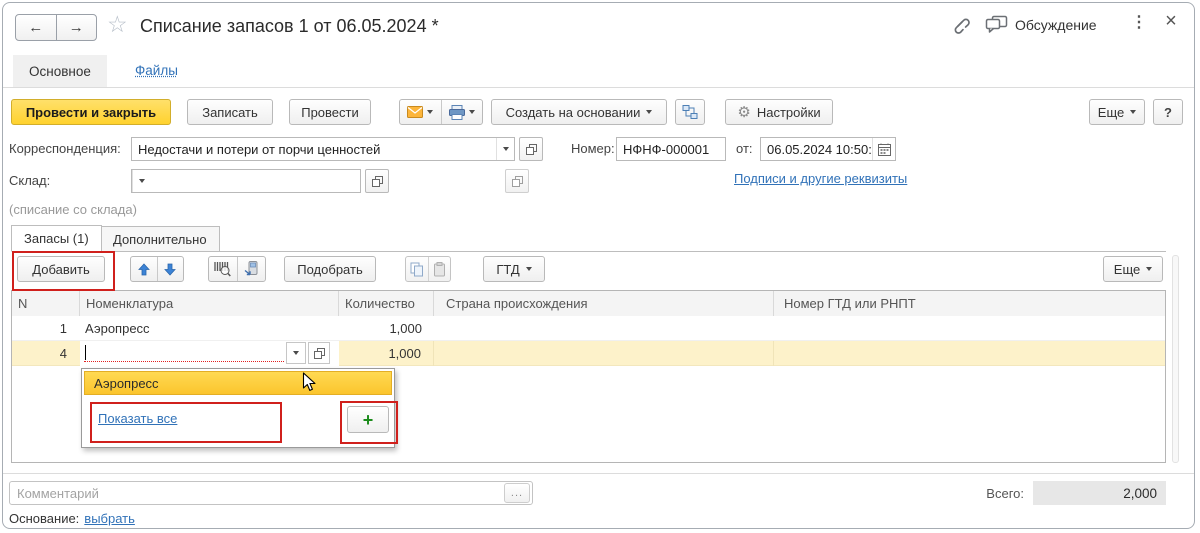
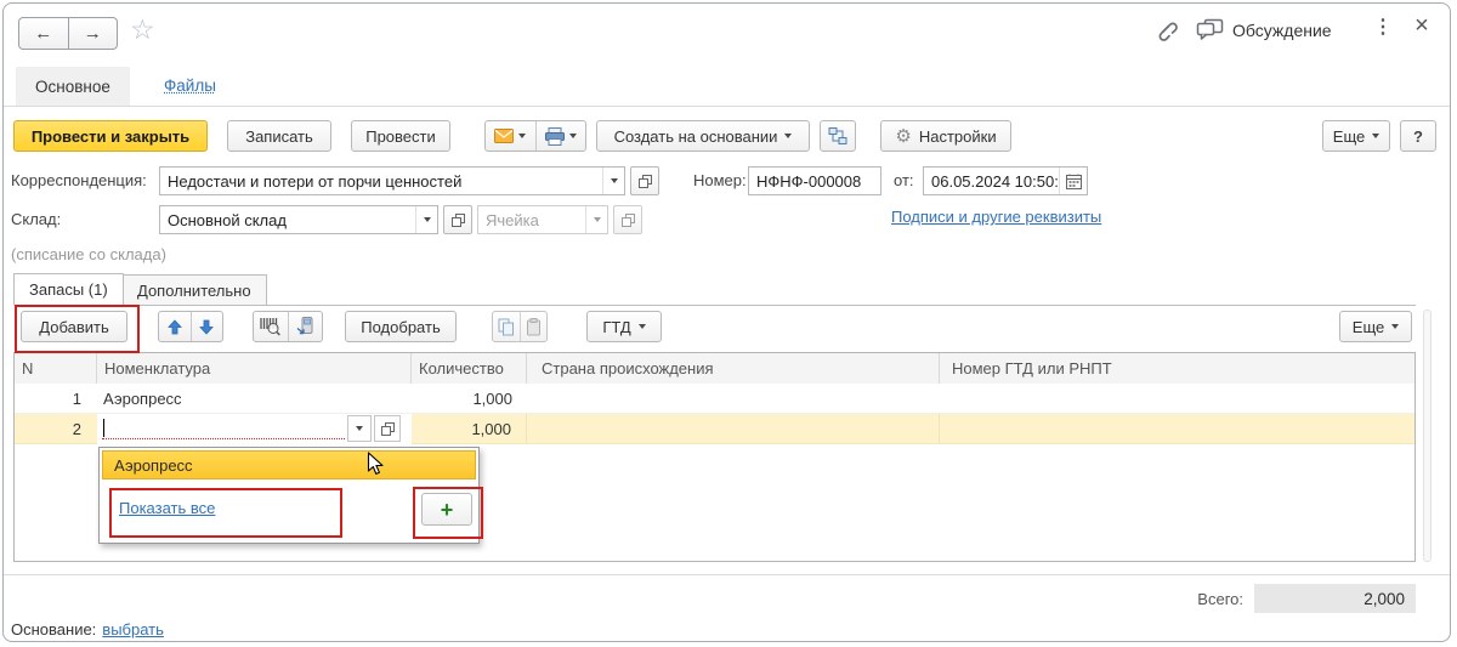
  ←
  →
  ☆
- Списание запасов 1 от 06.05.2024 *
  Обсуждение
  ⋮
  ×
  Основное
  Файлы
  Провести и закрыть
  Записать
  Провести
  Создать на основании
  ⚙
  Настройки
  Еще
  ?
  Корреспонденция:
  Недостачи и потери от порчи ценностей
  Номер:
- НФНФ-000001
+ НФНФ-000008
  от:
  06.05.2024 10:50:
  Склад:
+ Основной склад
+ Ячейка
  Подписи и другие реквизиты
  (списание со склада)
  Запасы (1)
  Дополнительно
  Добавить
  Подобрать
  ГТД
  Еще
  N
  Номенклатура
  Количество
  Страна происхождения
  Номер ГТД или РНПТ
  1
  Аэропресс
  1,000
- 4
+ 2
  1,000
  Аэропресс
  Показать все
  +
- Комментарий
- ...
  Всего:
  2,000
  Основание:
  выбрать
